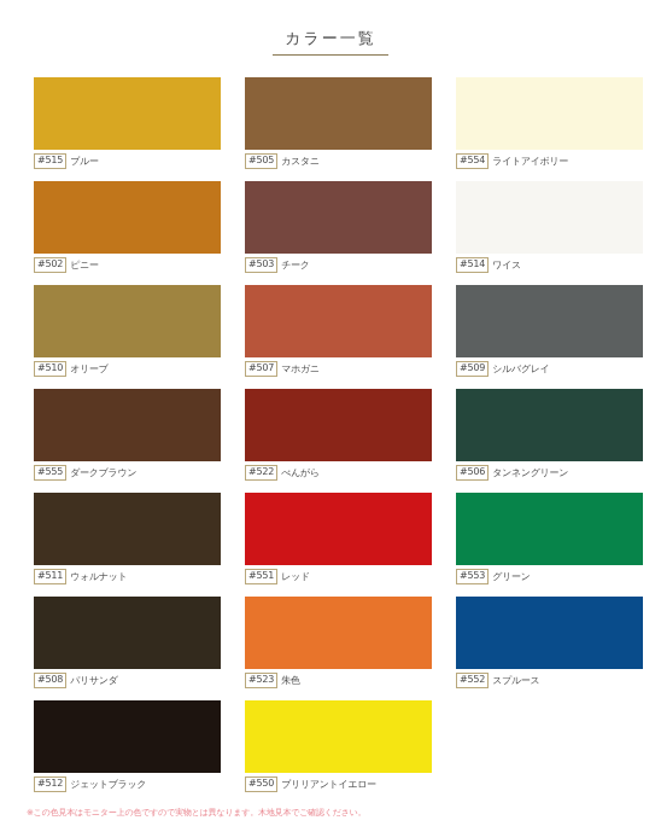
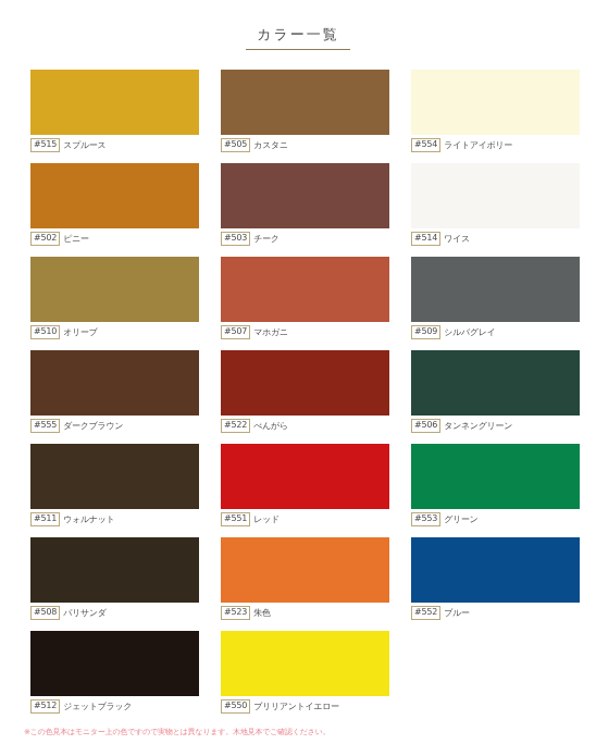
  カラー一覧
  #515
- ブルー
+ スプルース
  #505
  カスタニ
  #554
  ライトアイボリー
  #502
  ピニー
  #503
  チーク
  #514
  ワイス
  #510
  オリーブ
  #507
  マホガニ
  #509
  シルバグレイ
  #555
  ダークブラウン
  #522
  べんがら
  #506
  タンネングリーン
  #511
  ウォルナット
  #551
  レッド
  #553
  グリーン
  #508
  パリサンダ
  #523
  朱色
  #552
- スプルース
+ ブルー
  #512
  ジェットブラック
  #550
  ブリリアントイエロー
  ※この色見本はモニター上の色ですので実物とは異なります。木地見本でご確認ください。
